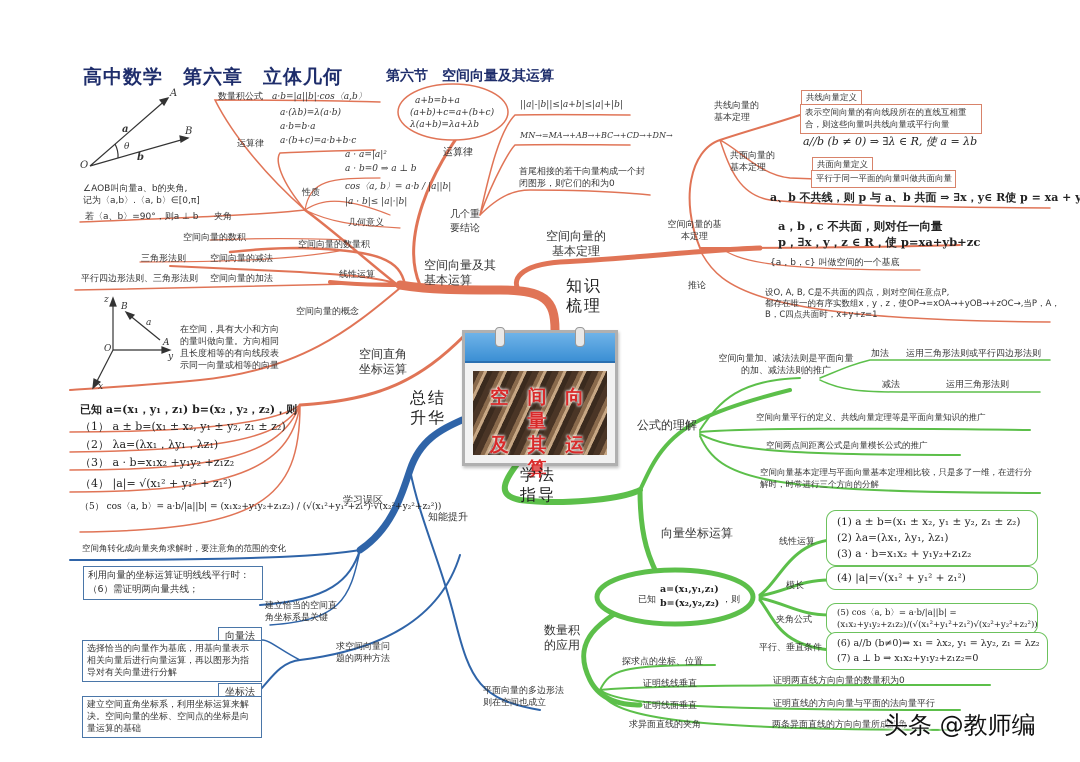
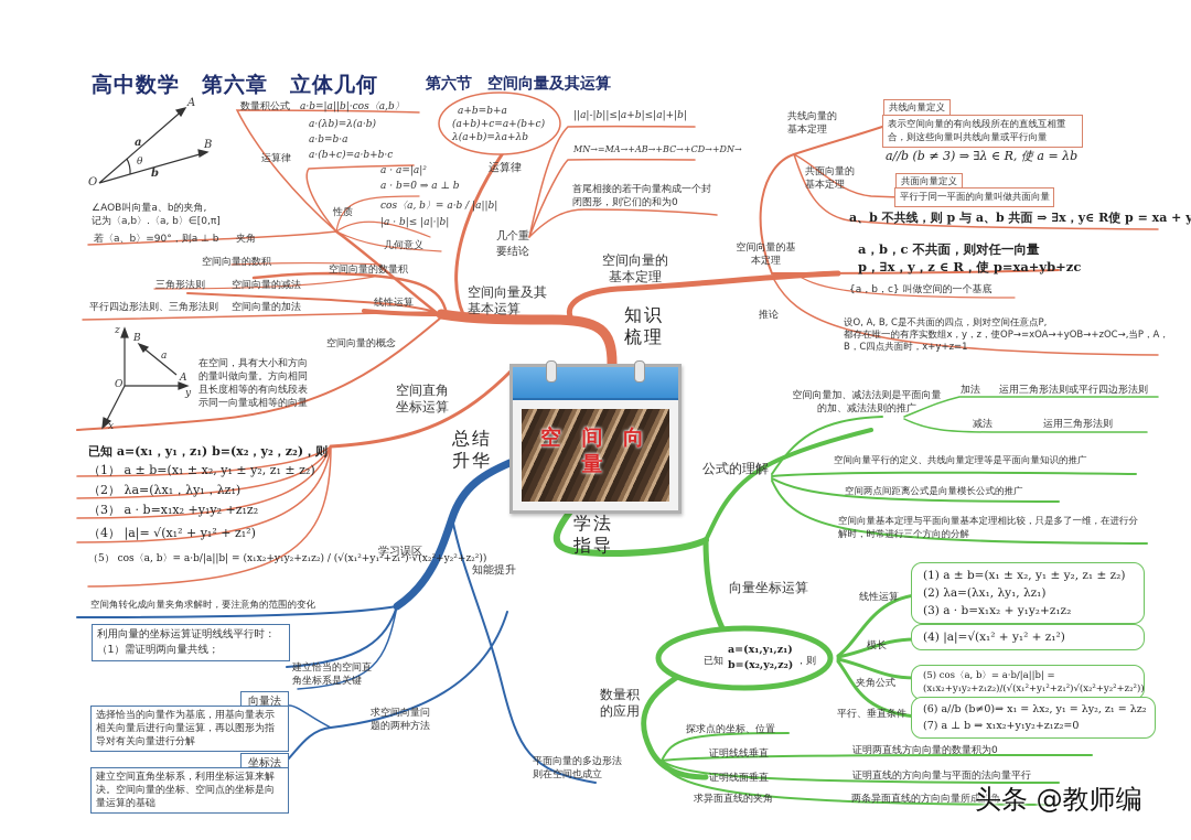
  高中数学 第六章 立体几何
  第六节 空间向量及其运算
  空 间 向 量
- 及 其 运 算
  知识梳理
  总结升华
  学法指导
  空间向量及其基本运算
  数量积公式
  a·b=|a||b|·cos〈a,b〉
  运算律
  a·(λb)=λ(a·b)
  a·b=b·a
  a·(b+c)=a·b+b·c
  性质
  a · a=|a|²
  a · b=0 ⇒ a ⊥ b
  cos〈a, b〉= a·b / |a||b|
  |a · b|≤ |a|·|b|
  几何意义
  ∠AOB叫向量a、b的夹角,
  记为〈a,b〉.〈a, b〉∈[0,π]
  若〈a、b〉=90°，则a ⊥ b
  夹角
  空间向量的数积
  空间向量的数量积
  三角形法则
  空间向量的减法
  线性运算
  平行四边形法则、三角形法则
  空间向量的加法
  空间向量的概念
  在空间，具有大小和方向的量叫做向量。方向相同且长度相等的有向线段表示同一向量或相等的向量
  a+b=b+a
  (a+b)+c=a+(b+c)
  λ(a+b)=λa+λb
  运算律
  几个重要结论
  ||a|-|b||≤|a+b|≤|a|+|b|
  MN→=MA→+AB→+BC→+CD→+DN→
  首尾相接的若干向量构成一个封闭图形，则它们的和为0
  空间向量的基本定理
  共线向量的基本定理
  共线向量定义
  表示空间向量的有向线段所在的直线互相重合，则这些向量叫共线向量或平行向量
- a//b (b ≠ 0) ⇒ ∃λ ∈ R, 使 a = λb
+ a//b (b ≠ 3) ⇒ ∃λ ∈ R, 使 a = λb
  共面向量的基本定理
  共面向量定义
  平行于同一平面的向量叫做共面向量
  a、b 不共线，则 p 与 a、b 共面 ⇒ ∃x，y∈ R使 p = xa + y
  空间向量的基本定理
  a，b，c 不共面，则对任一向量
  p，∃x，y，z ∈ R，使 p=xa+yb+zc
  {a，b，c} 叫做空间的一个基底
  推论
  设O, A, B, C是不共面的四点，则对空间任意点P,
  都存在唯一的有序实数组x，y，z，使OP→=xOA→+yOB→+zOC→,当P，A，
  B，C四点共面时，x+y+z=1
  空间直角坐标运算
  已知 a=(x₁，y₁，z₁) b=(x₂，y₂，z₂)，则
  （1） a ± b=(x₁ ± x₂, y₁ ± y₂, z₁ ± z₂)
  （2） λa=(λx₁，λy₁，λz₁)
  （3） a · b=x₁x₂ +y₁y₂ +z₁z₂
  （4） |a|= √(x₁² + y₁² + z₁²)
  （5） cos〈a, b〉= a·b/|a||b| = (x₁x₂+y₁y₂+z₁z₂) / (√(x₁²+y₁²+z₁²)·√(x₂²+y₂²+z₂²))
  学习误区
  空间角转化成向量夹角求解时，要注意角的范围的变化
  知能提升
  利用向量的坐标运算证明线线平行时：
- （6）需证明两向量共线；
+ （1）需证明两向量共线；
  建立恰当的空间直角坐标系是关键
  求空间向量问题的两种方法
  向量法
  选择恰当的向量作为基底，用基向量表示相关向量后进行向量运算，再以图形为指导对有关向量进行分解
  坐标法
  建立空间直角坐标系，利用坐标运算来解决。空间向量的坐标、空间点的坐标是向量运算的基础
  平面向量的多边形法则在空间也成立
  公式的理解
  空间向量加、减法法则是平面向量的加、减法法则的推广
  加法
  运用三角形法则或平行四边形法则
  减法
  运用三角形法则
  空间向量平行的定义、共线向量定理等是平面向量知识的推广
  空间两点间距离公式是向量模长公式的推广
  空间向量基本定理与平面向量基本定理相比较，只是多了一维，在进行分解时，时常进行三个方向的分解
  向量坐标运算
  已知
  a=(x₁,y₁,z₁)
  b=(x₂,y₂,z₂)
  ，则
  线性运算
  (1) a ± b=(x₁ ± x₂, y₁ ± y₂, z₁ ± z₂)
  (2) λa=(λx₁, λy₁, λz₁)
  (3) a · b=x₁x₂ + y₁y₂+z₁z₂
  模长
  (4) |a|=√(x₁² + y₁² + z₁²)
  夹角公式
  (5) cos〈a, b〉= a·b/|a||b| = (x₁x₂+y₁y₂+z₁z₂)/(√(x₁²+y₁²+z₁²)√(x₂²+y₂²+z₂²))
  平行、垂直条件
  (6) a//b (b≠0)⇒ x₁ = λx₂, y₁ = λy₂, z₁ = λz₂
  (7) a ⊥ b ⇒ x₁x₂+y₁y₂+z₁z₂=0
  数量积的应用
  探求点的坐标、位置
  证明线线垂直
  证明两直线方向向量的数量积为0
  证明线面垂直
  证明直线的方向向量与平面的法向量平行
  求异面直线的夹角
  两条异面直线的方向向量所成的角
  A
  B
  O
  a
  b
  θ
  z
  y
  x
  O
  B
  A
  a
  头条 @教师编
